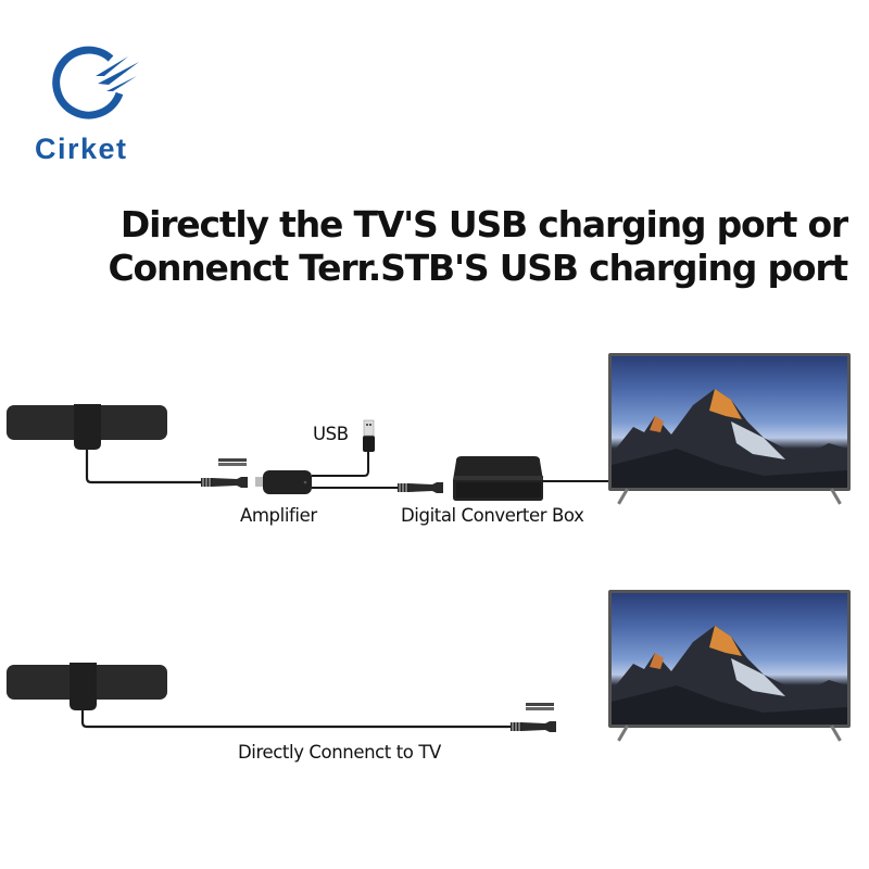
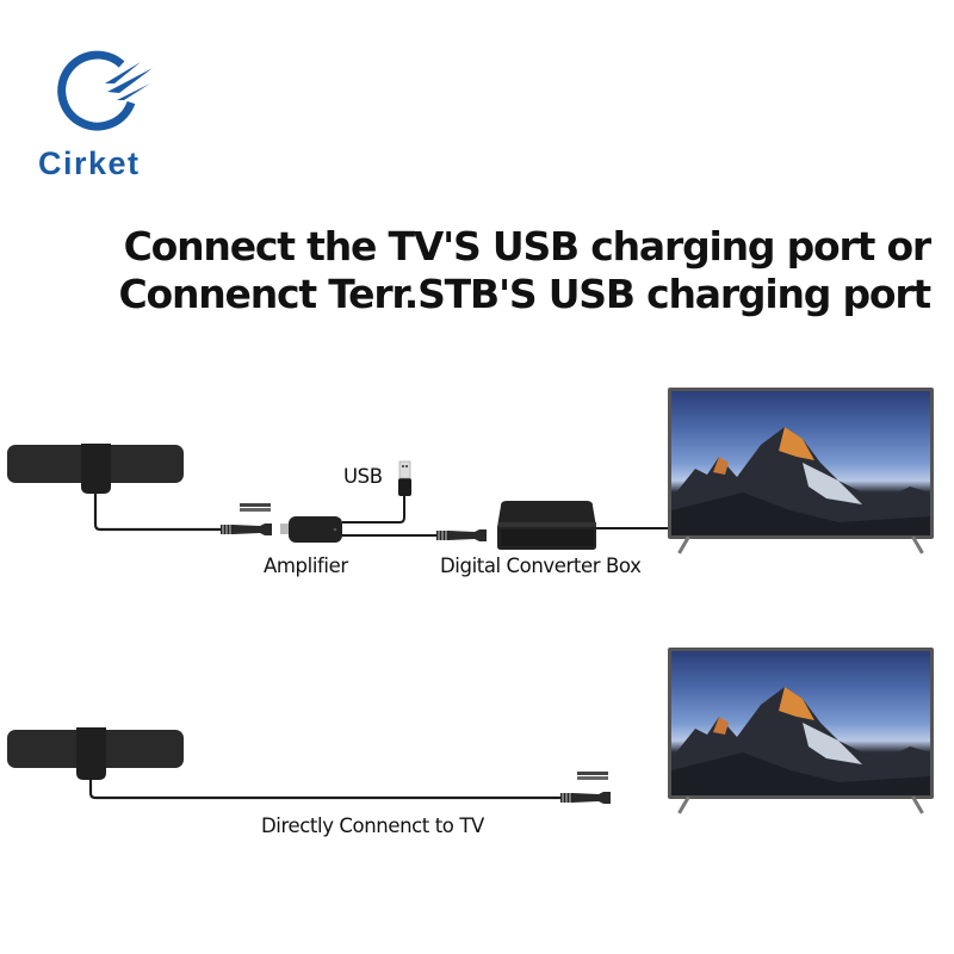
  Cirket
- Directly the TV'S USB charging port or
+ Connect the TV'S USB charging port or
  Connenct Terr.STB'S USB charging port
  USB
  Amplifier
  Digital Converter Box
  Directly Connenct to TV
